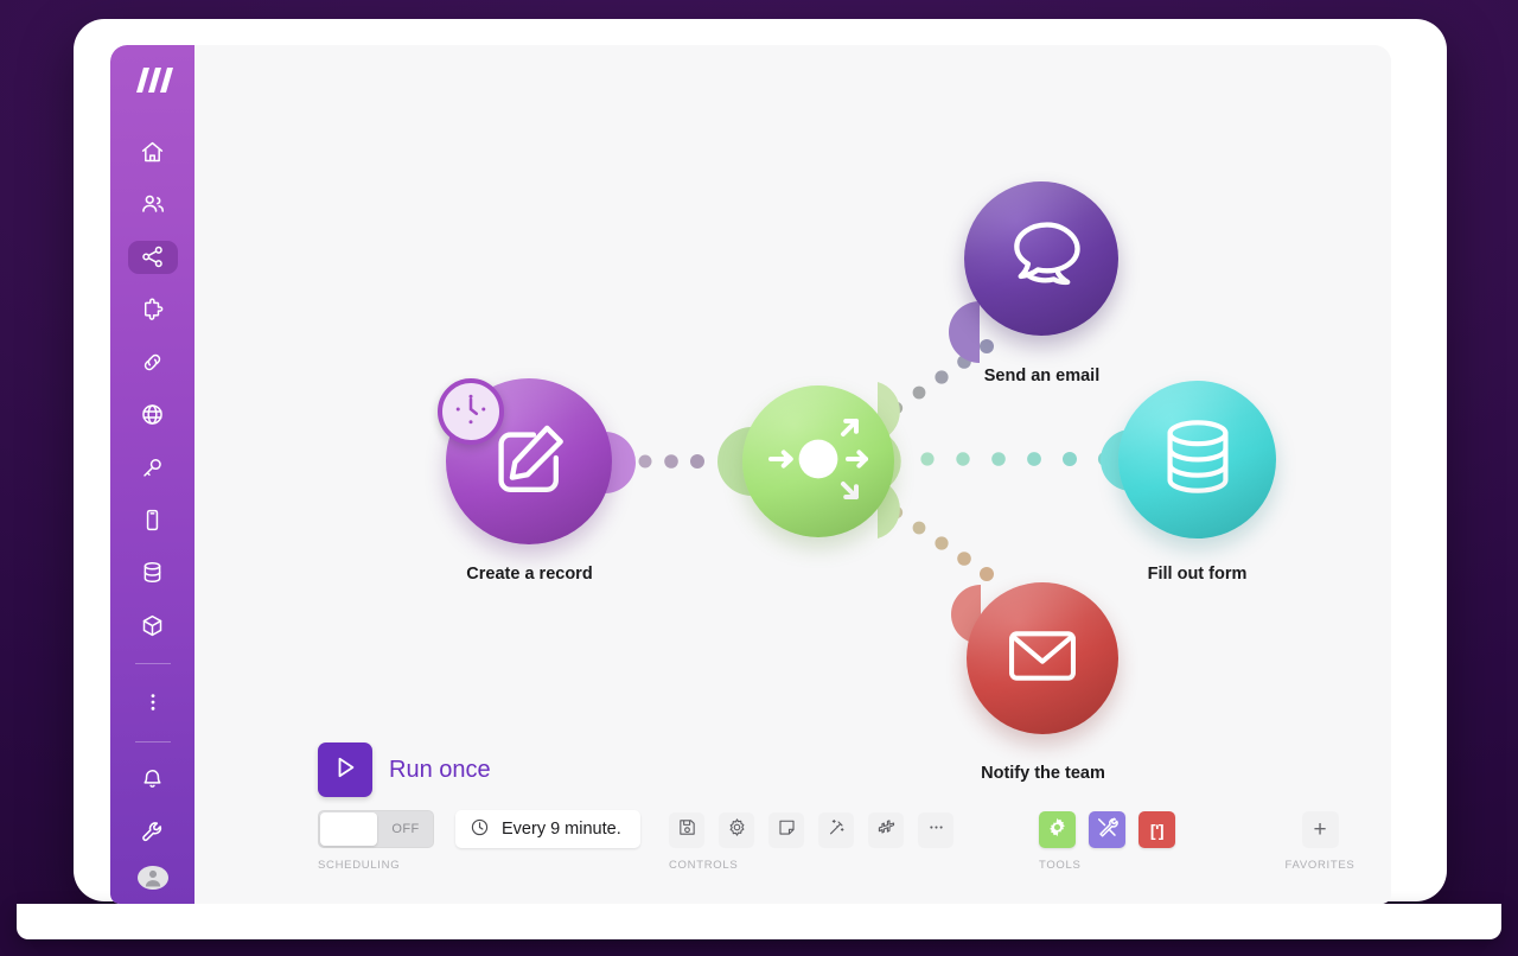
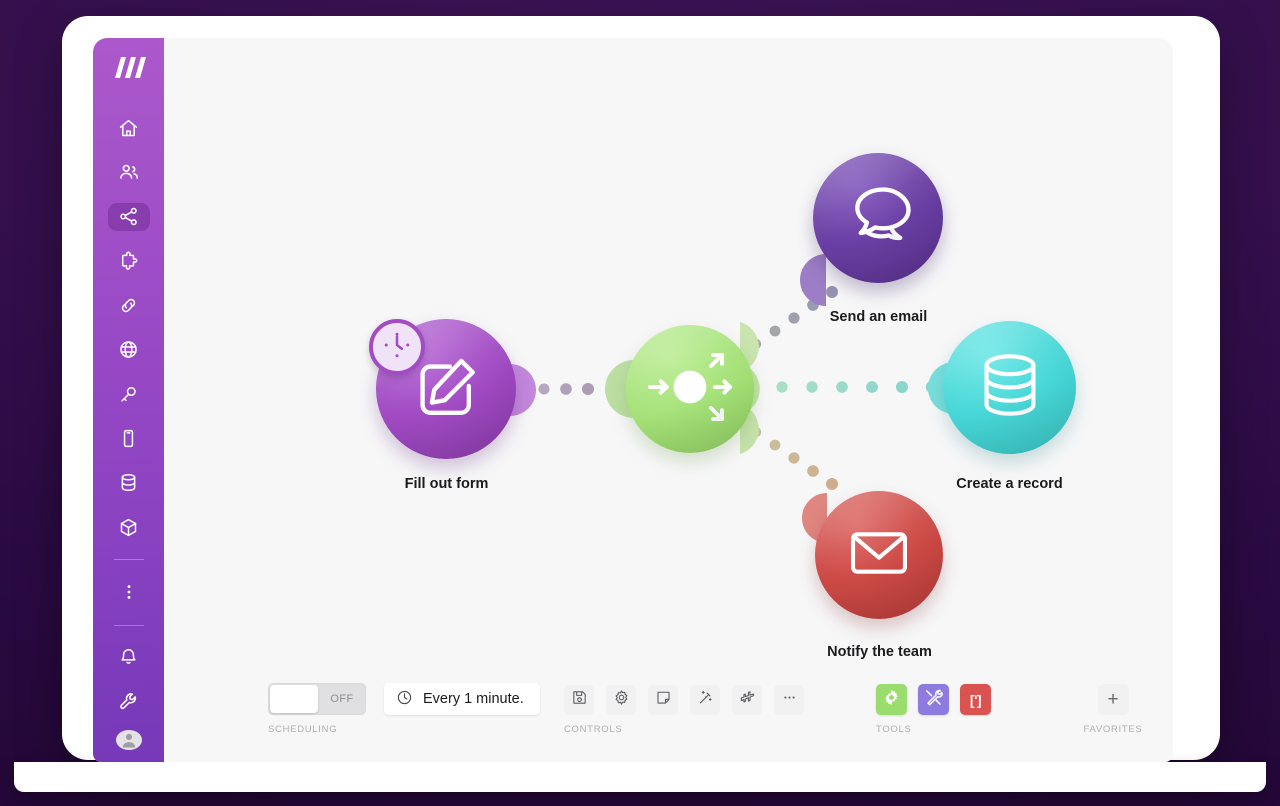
- Create a record
+ Fill out form
  Send an email
- Fill out form
+ Create a record
  Notify the team
- Run once
  OFF
- Every 9 minute.
+ Every 1 minute.
  SCHEDULING
  CONTROLS
  [']
  TOOLS
  +
  FAVORITES
